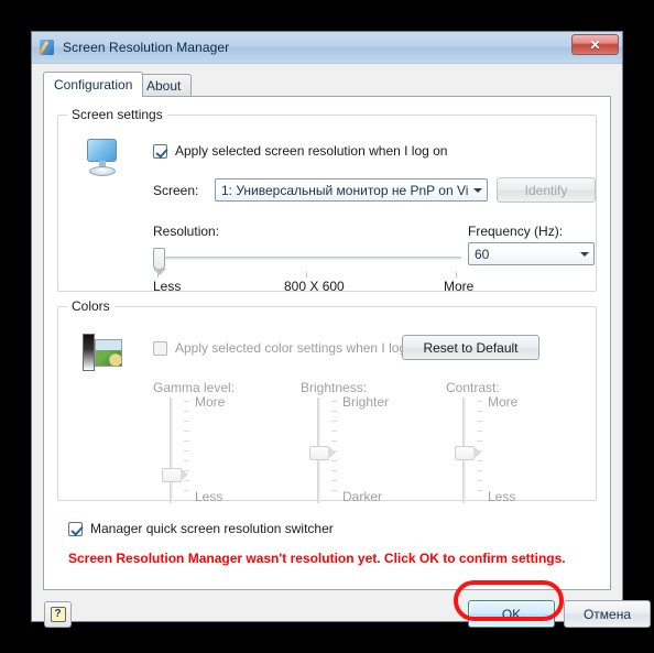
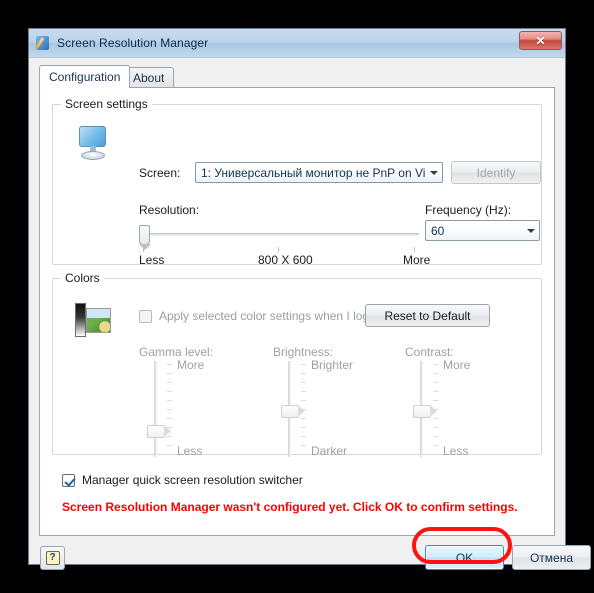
  Screen Resolution Manager
  ✕
  Configuration
  About
  Screen settings
- Apply selected screen resolution when I log on
  Screen:
  1: Универсальный монитор не PnP on Vi
  Identify
  Resolution:
  Less
  800 X 600
  More
  Frequency (Hz):
  60
  Colors
  Apply selected color settings when I lo
  Reset to Default
  Gamma level:
  More
  Less
  Brightness:
  Brighter
  Darker
  Contrast:
  More
  Less
  Manager quick screen resolution switcher
- Screen Resolution Manager wasn't resolution yet. Click OK to confirm settings.
+ Screen Resolution Manager wasn't configured yet. Click OK to confirm settings.
  ?
  OK
  Отмена
